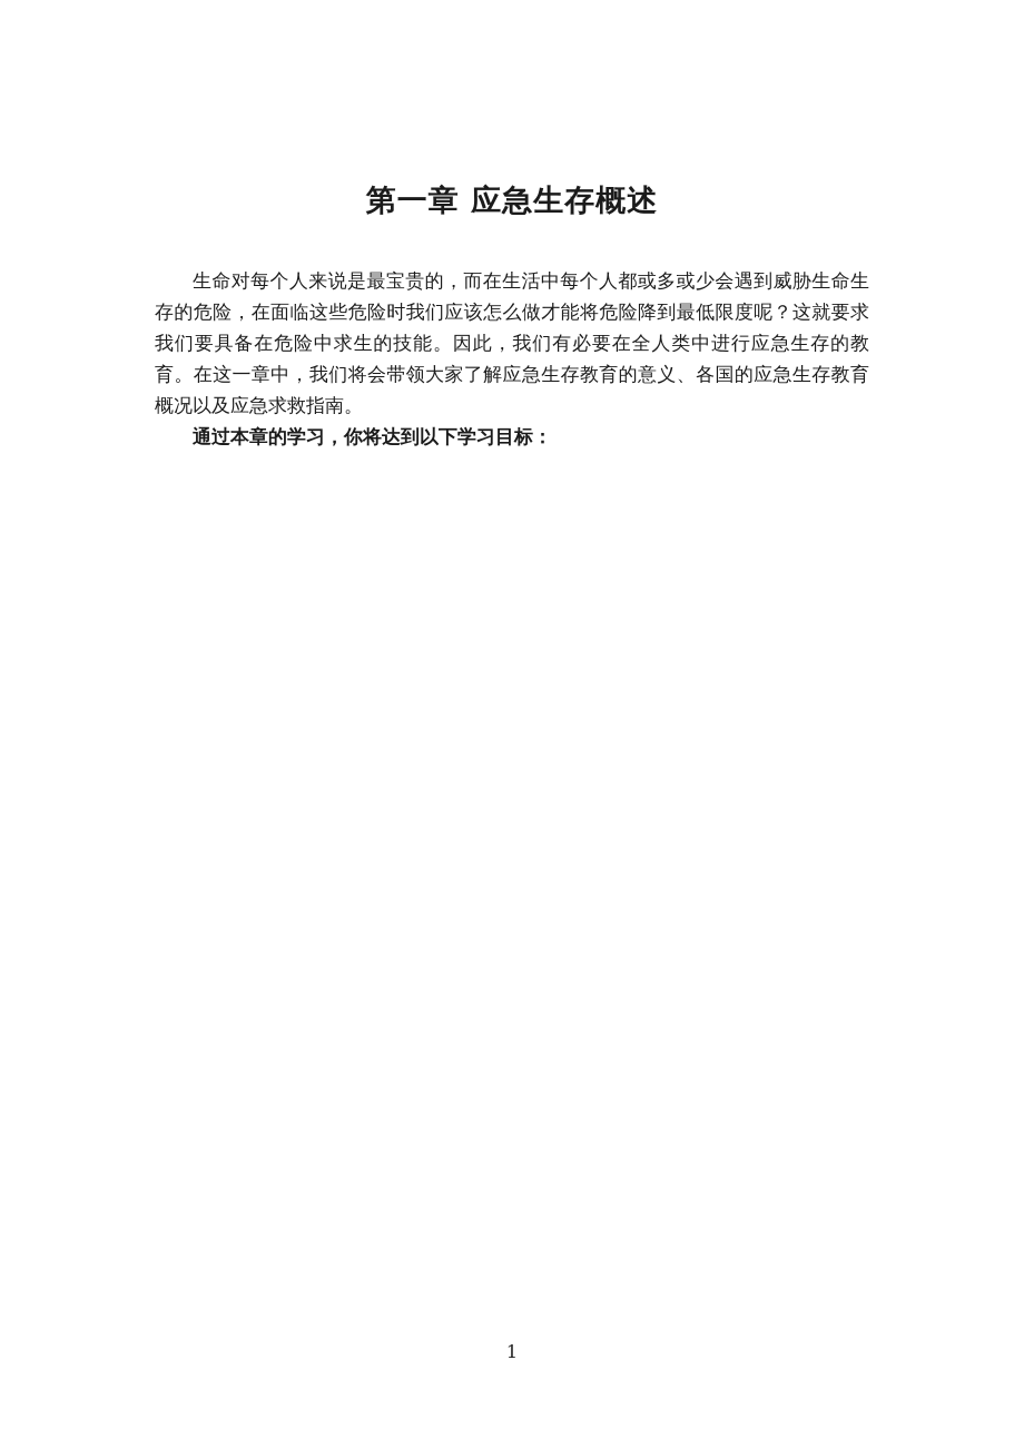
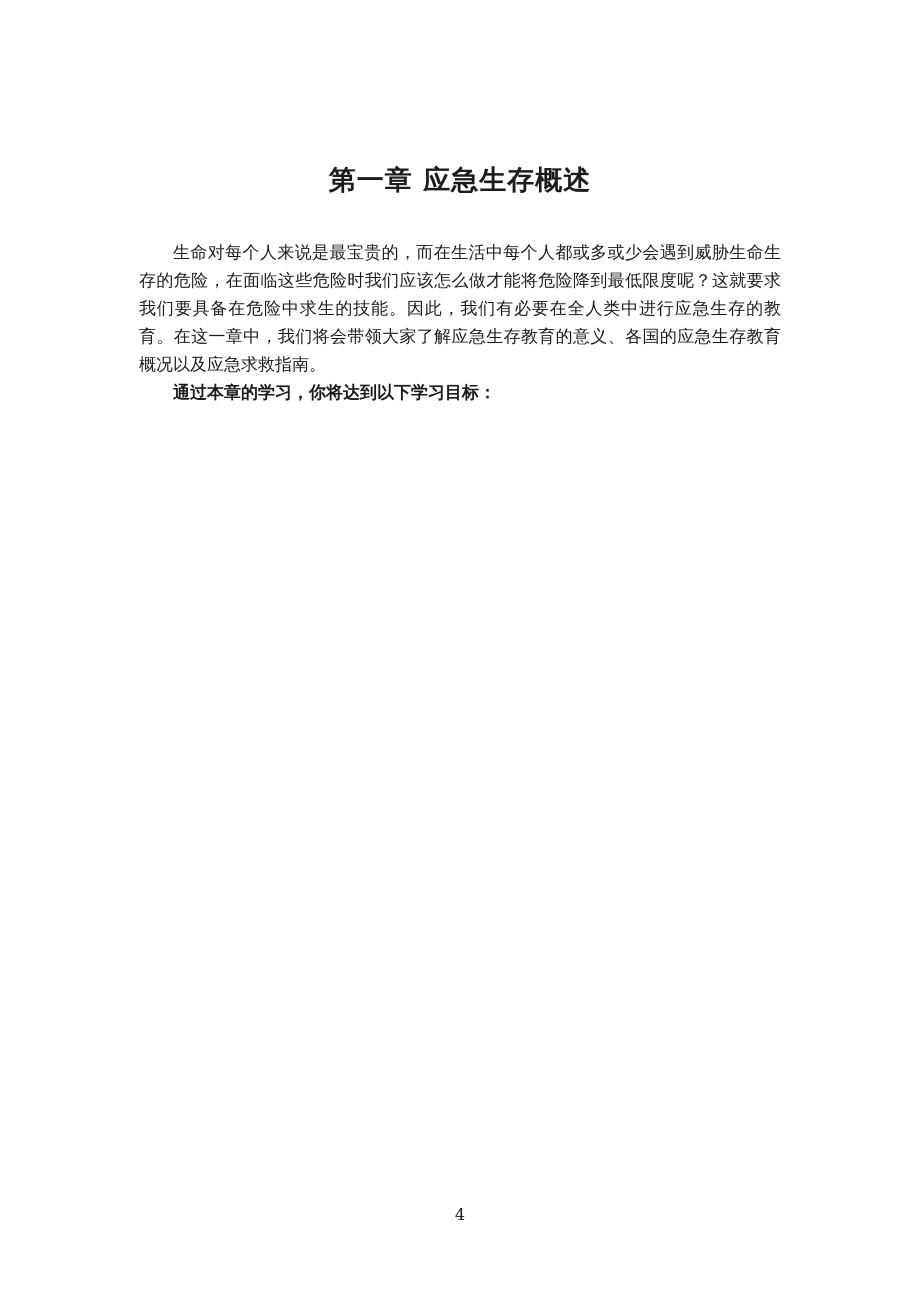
  第一章 应急生存概述
  生命对每个人来说是最宝贵的，而在生活中每个人都或多或少会遇到威胁生命生存的危险，在面临这些危险时我们应该怎么做才能将危险降到最低限度呢？这就要求我们要具备在危险中求生的技能。因此，我们有必要在全人类中进行应急生存的教育。在这一章中，我们将会带领大家了解应急生存教育的意义、各国的应急生存教育概况以及应急求救指南。
  通过本章的学习，你将达到以下学习目标：
- 1
+ 4
